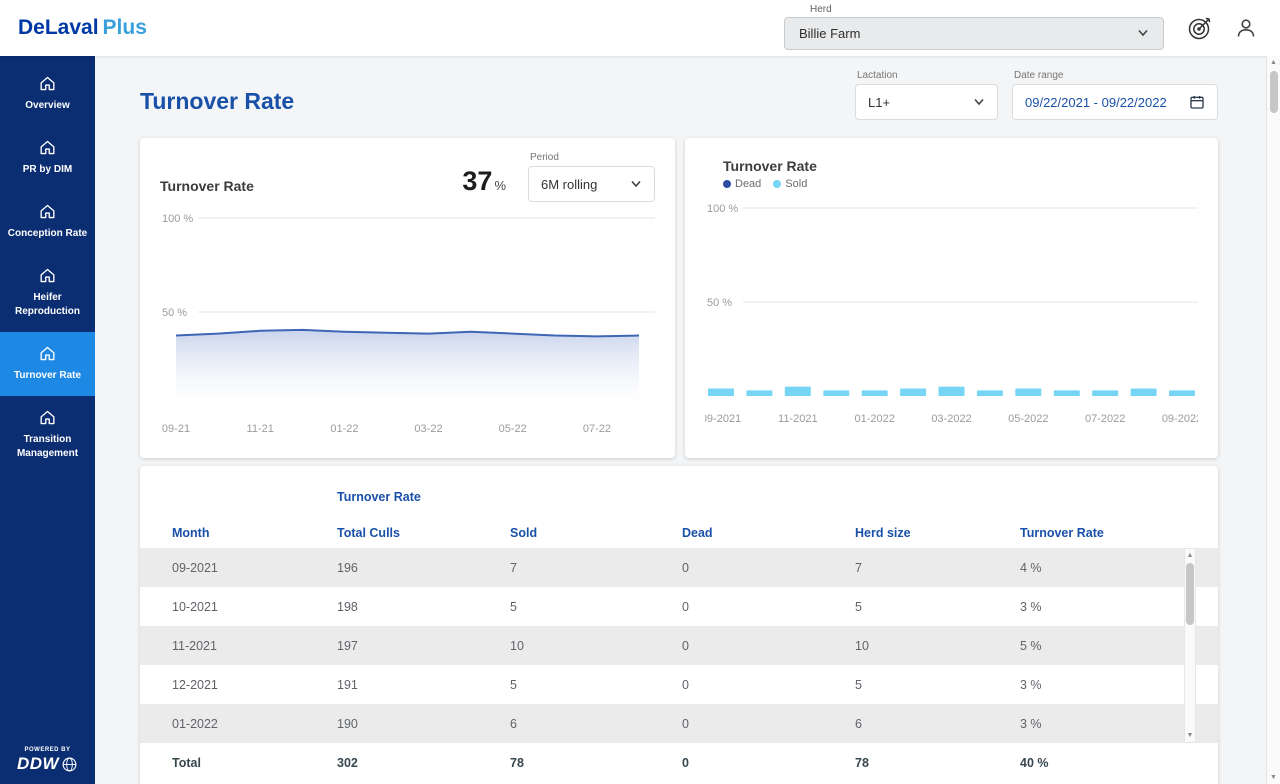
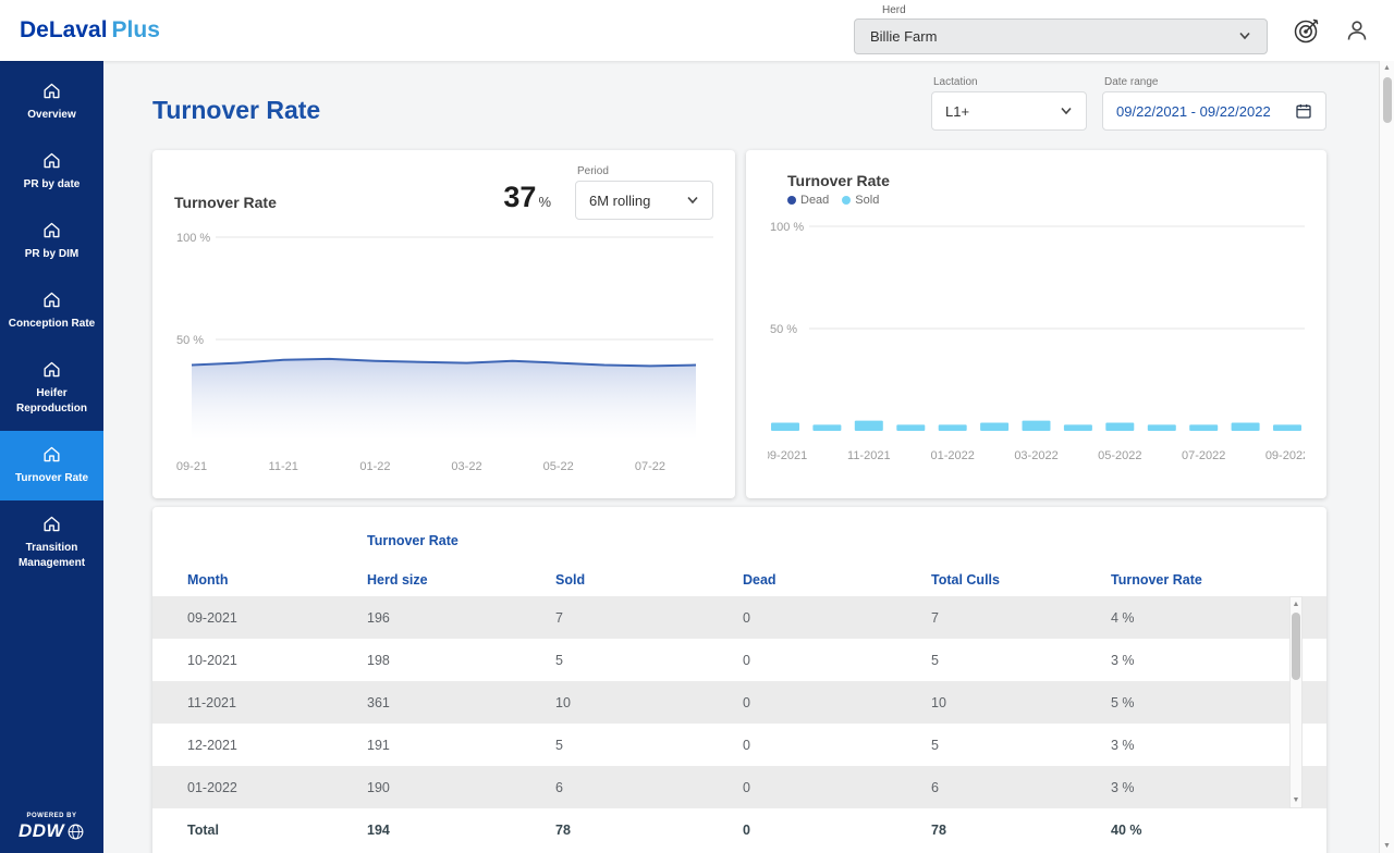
  DeLaval Plus
  Herd
  Billie Farm
  Overview
+ PR by date
  PR by DIM
  Conception Rate
  Heifer Reproduction
  Turnover Rate
  Transition Management
  DDW
  Turnover Rate
  Lactation
  L1+
  Date range
  09/22/2021 - 09/22/2022
  Turnover Rate
  37
  %
  Period
  6M rolling
  100 %
  50 %
  09-21
  11-21
  01-22
  03-22
  05-22
  07-22
  Turnover Rate
  Dead
  Sold
  100 %
  50 %
  9-2021
  11-2021
  01-2022
  03-2022
  05-2022
  07-2022
  09-202
  Turnover Rate
  Month
- Total Culls
+ Herd size
  Sold
  Dead
- Herd size
+ Total Culls
  Turnover Rate
  09-2021
  196
  7
  0
  7
  4 %
  10-2021
  198
  5
  0
  5
  3 %
  11-2021
- 197
+ 361
  10
  0
  10
  5 %
  12-2021
  191
  5
  0
  5
  3 %
  01-2022
  190
  6
  0
  6
  3 %
  Total
- 302
+ 194
  78
  0
  78
  40 %
